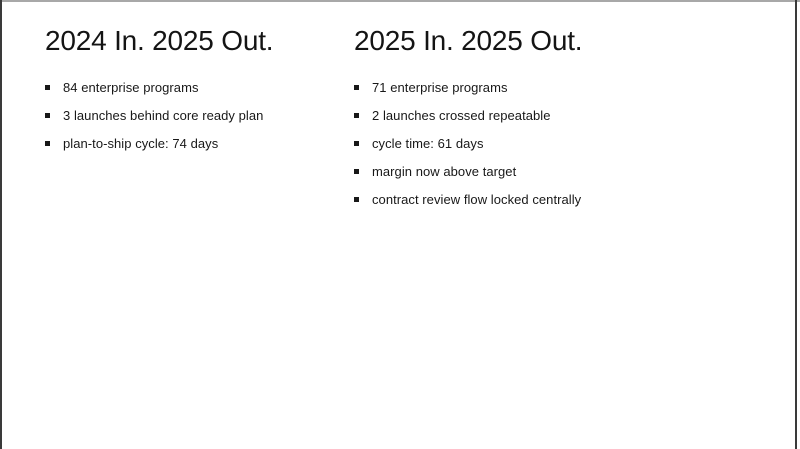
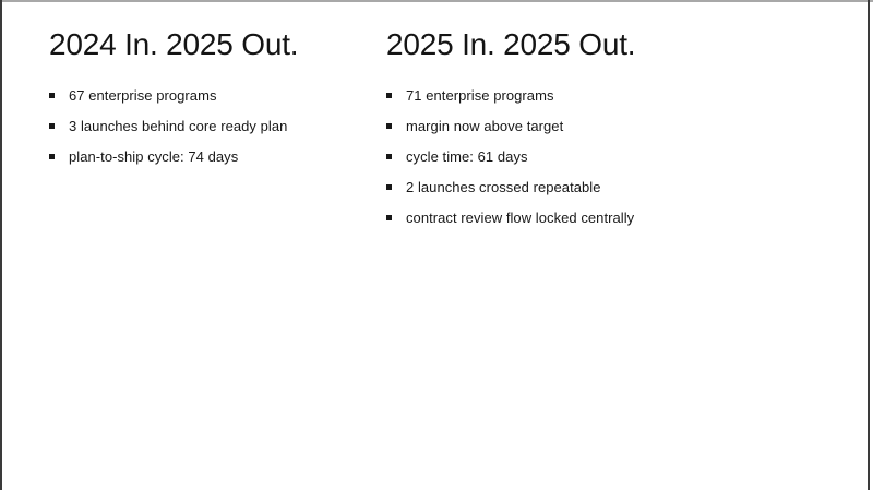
  2024 In. 2025 Out.
- 84 enterprise programs
+ 67 enterprise programs
  3 launches behind core ready plan
  plan-to-ship cycle: 74 days
  2025 In. 2025 Out.
  71 enterprise programs
- 2 launches crossed repeatable
+ margin now above target
  cycle time: 61 days
- margin now above target
+ 2 launches crossed repeatable
  contract review flow locked centrally
